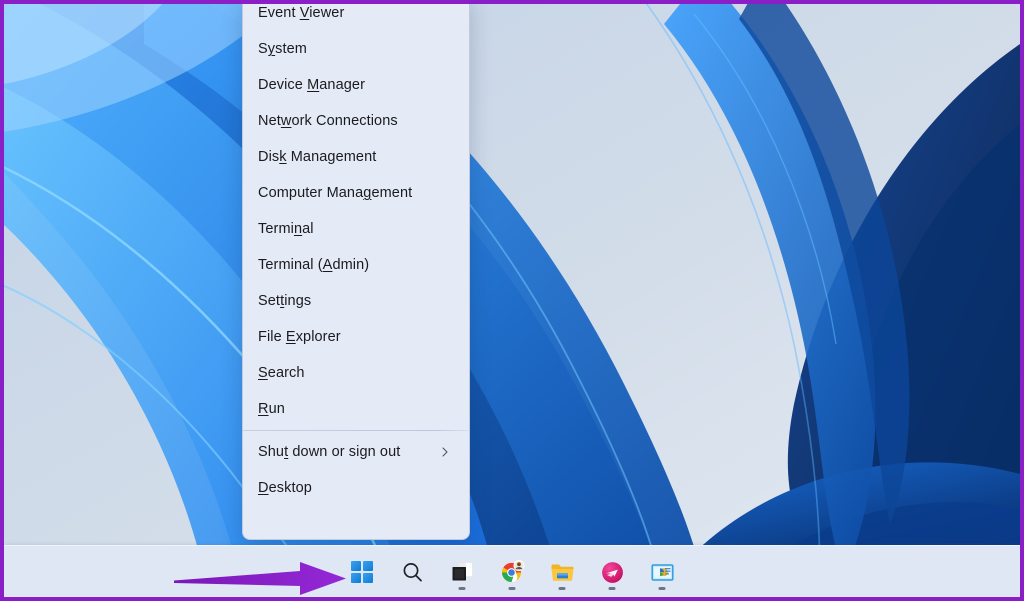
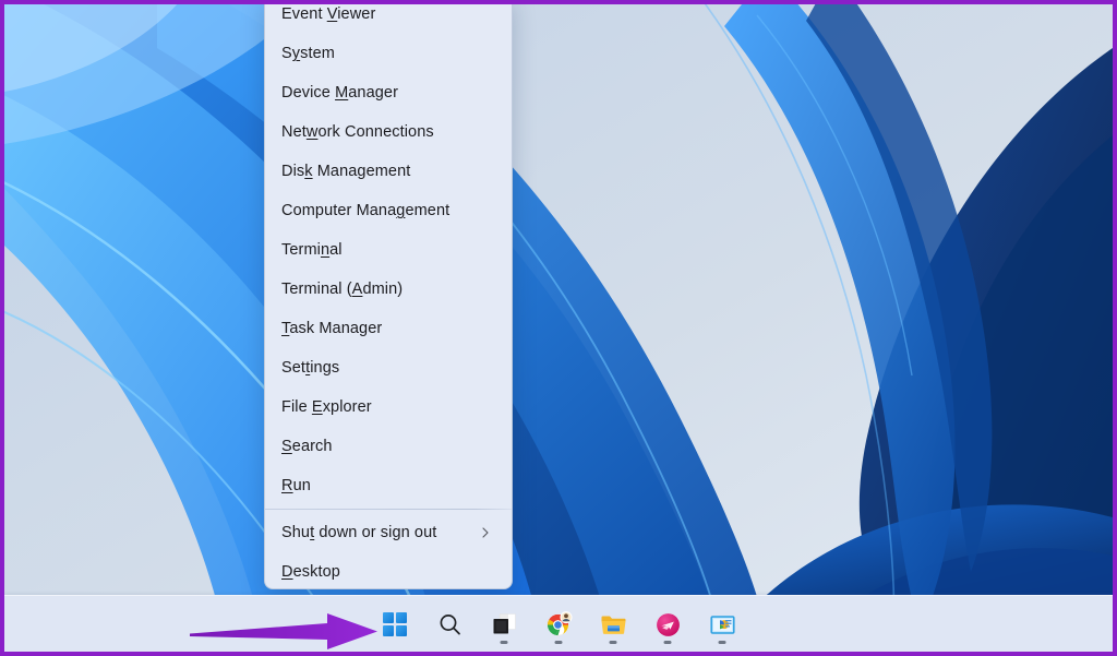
  Event Viewer
  System
  Device Manager
  Network Connections
  Disk Management
  Computer Management
  Terminal
  Terminal (Admin)
+ Task Manager
  Settings
  File Explorer
  Search
  Run
  Shut down or sign out
  Desktop
